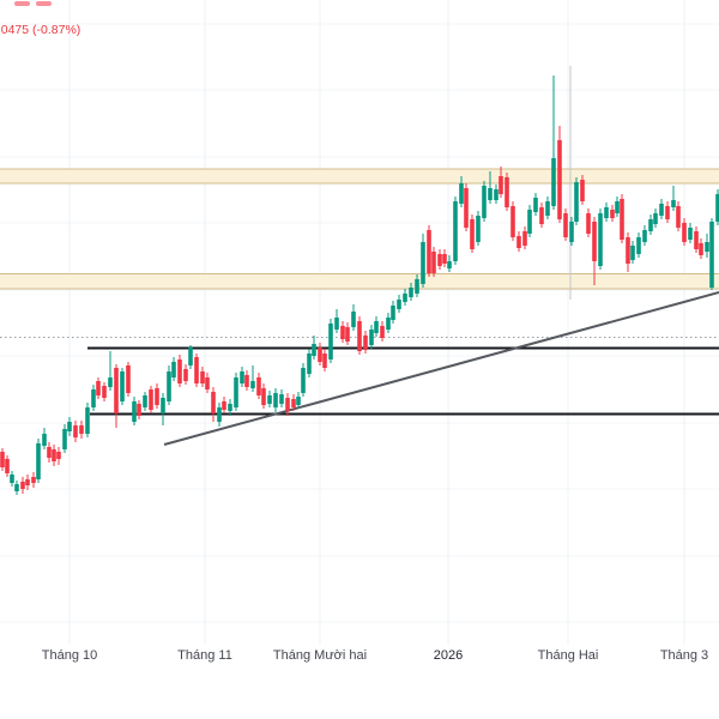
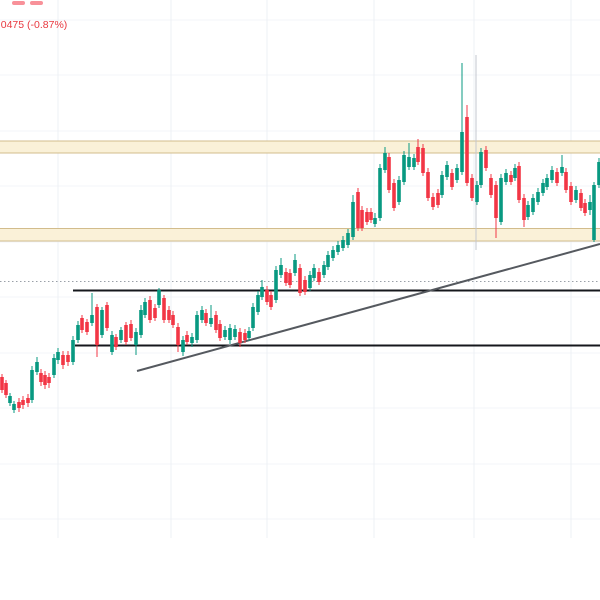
  0475 (-0.87%)
- Tháng 10
- Tháng 11
- Tháng Mười hai
- 2026
- Tháng Hai
- Tháng 3
